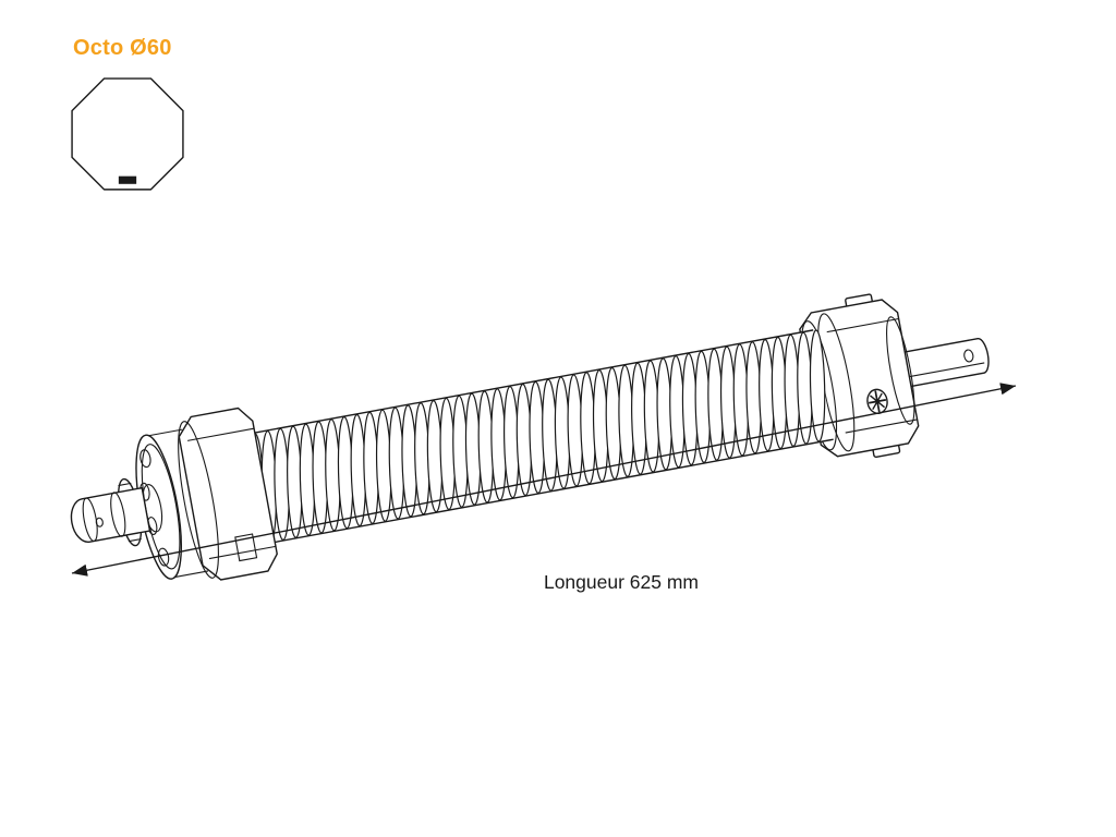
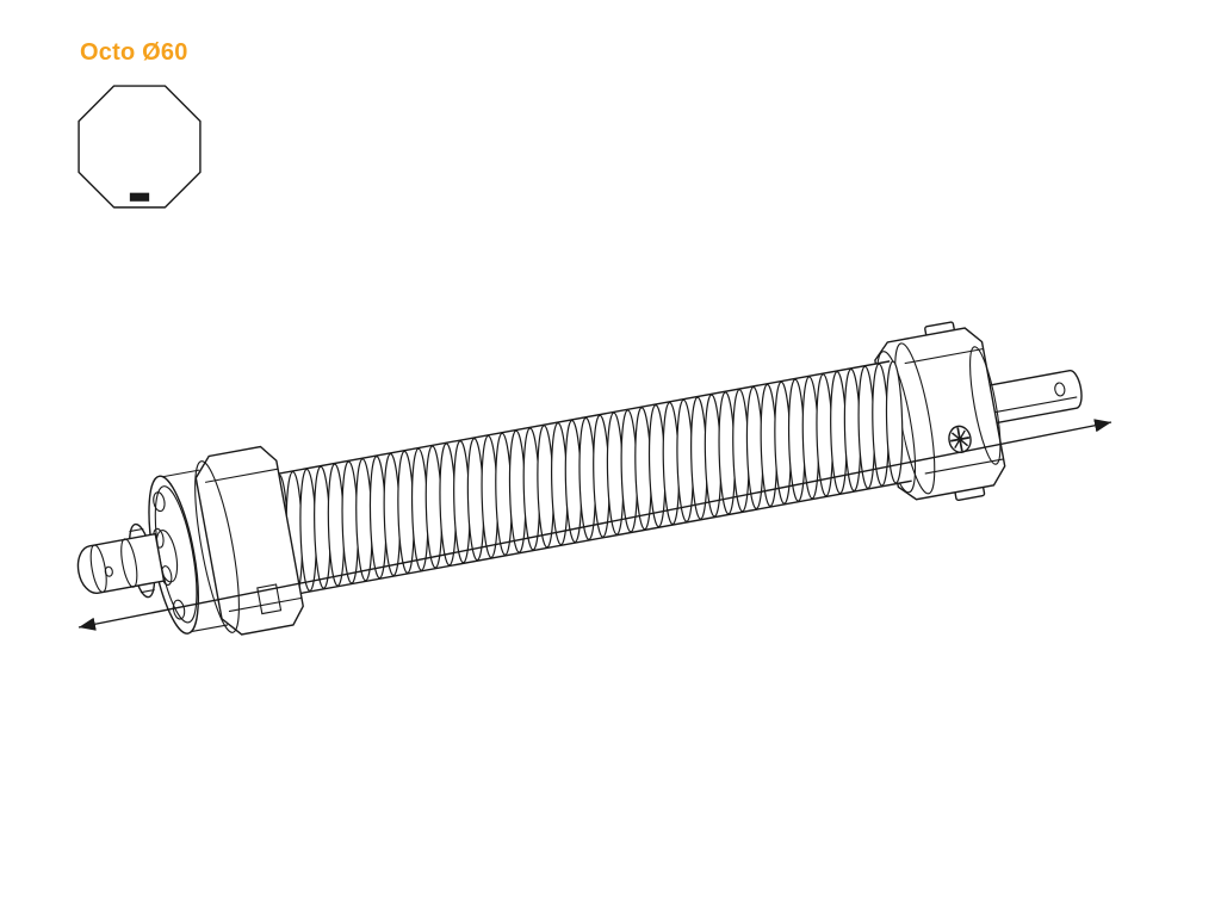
  Octo Ø60
- Longueur 625 mm
